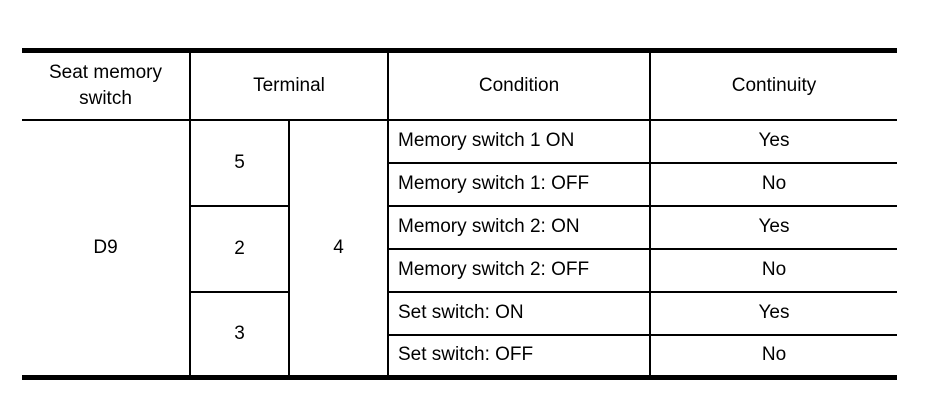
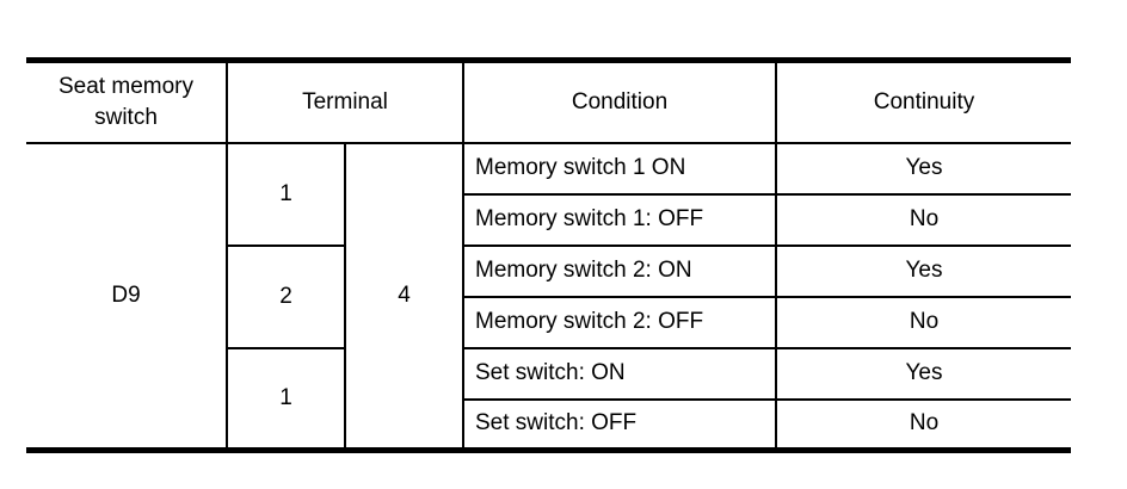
  Seat memory switch	Terminal	Condition	Continuity
- D9	5	4	Memory switch 1 ON	Yes
+ D9	1	4	Memory switch 1 ON	Yes
  Memory switch 1: OFF	No
  2	Memory switch 2: ON	Yes
  Memory switch 2: OFF	No
- 3	Set switch: ON	Yes
+ 1	Set switch: ON	Yes
  Set switch: OFF	No
